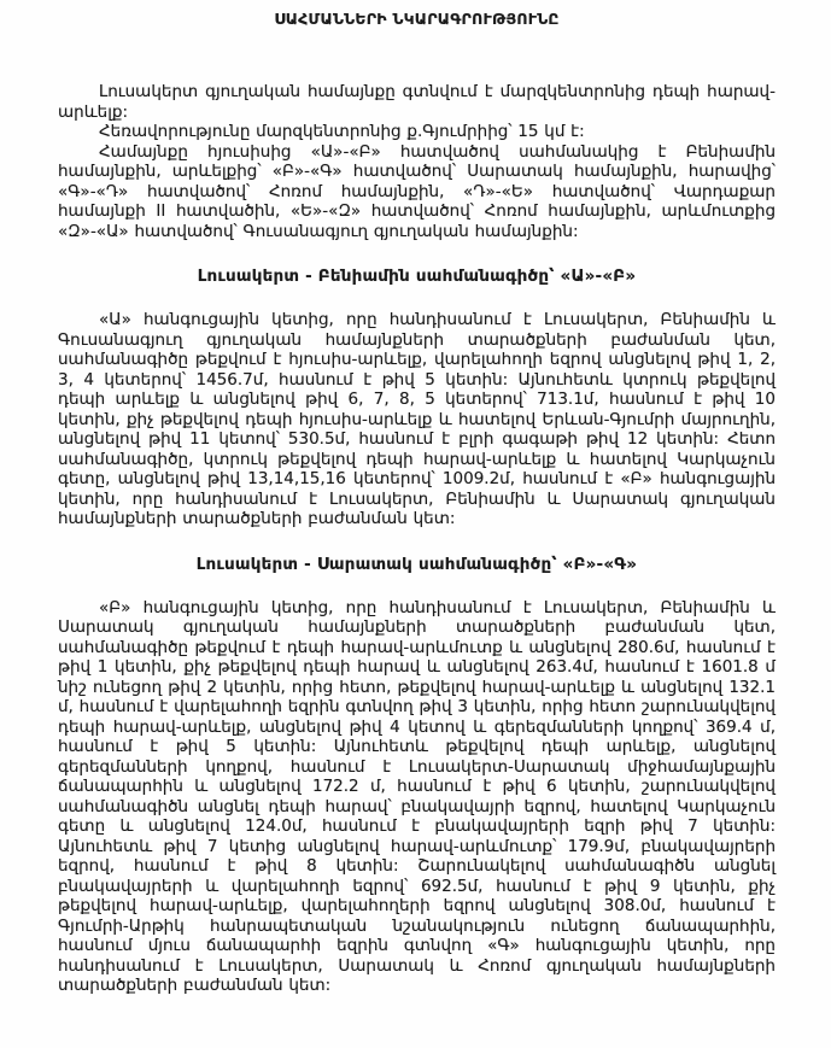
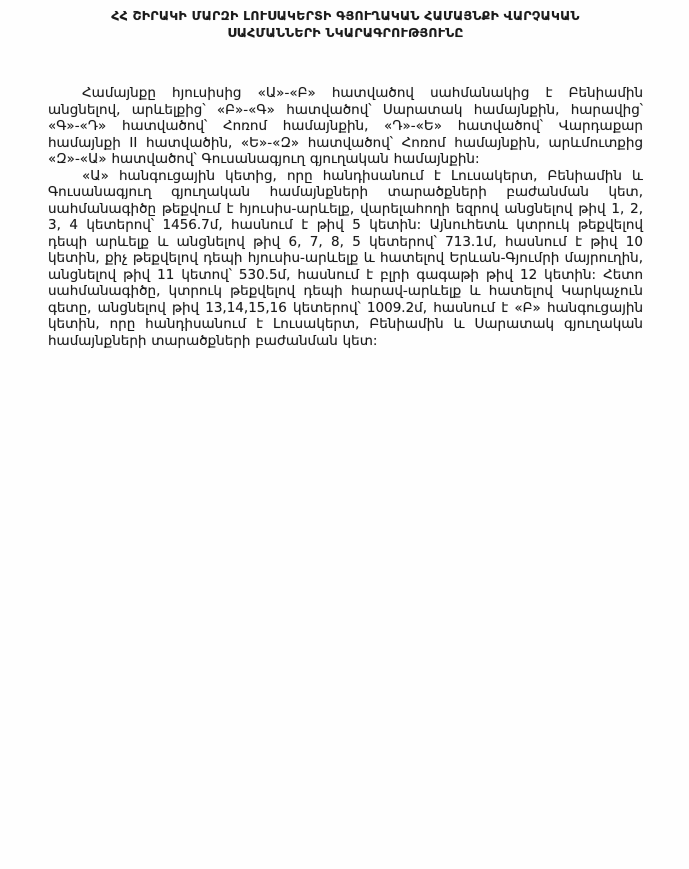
+ ՀՀ ՇԻՐԱԿԻ ՄԱՐԶԻ ԼՈՒՍԱԿԵՐՏԻ ԳՅՈՒՂԱԿԱՆ ՀԱՄԱՅՆՔԻ ՎԱՐՉԱԿԱՆ
  ՍԱՀՄԱՆՆԵՐԻ ՆԿԱՐԱԳՐՈՒԹՅՈՒՆԸ
- Լուսակերտ գյուղական համայնքը գտնվում է մարզկենտրոնից դեպի հարավ-արևելք:
- Հեռավորությունը մարզկենտրոնից ք.Գյումրիից՝ 15 կմ է:
- Համայնքը հյուսիսից «Ա»-«Բ» հատվածով սահմանակից է Բենիամին համայնքին, արևելքից՝ «Բ»-«Գ» հատվածով՝ Սարատակ համայնքին, հարավից՝ «Գ»-«Դ» հատվածով՝ Հոռոմ համայնքին, «Դ»-«Ե» հատվածով՝ Վարդաքար համայնքի II հատվածին, «Ե»-«Զ» հատվածով՝ Հոռոմ համայնքին, արևմուտքից «Զ»-«Ա» հատվածով՝ Գուսանագյուղ գյուղական համայնքին:
+ Համայնքը հյուսիսից «Ա»-«Բ» հատվածով սահմանակից է Բենիամին անցնելով, արևելքից՝ «Բ»-«Գ» հատվածով՝ Սարատակ համայնքին, հարավից՝ «Գ»-«Դ» հատվածով՝ Հոռոմ համայնքին, «Դ»-«Ե» հատվածով՝ Վարդաքար համայնքի II հատվածին, «Ե»-«Զ» հատվածով՝ Հոռոմ համայնքին, արևմուտքից «Զ»-«Ա» հատվածով՝ Գուսանագյուղ գյուղական համայնքին:
- Լուսակերտ - Բենիամին սահմանագիծը՝ «Ա»-«Բ»
  «Ա» հանգուցային կետից, որը հանդիսանում է Լուսակերտ, Բենիամին և Գուսանագյուղ գյուղական համայնքների տարածքների բաժանման կետ, սահմանագիծը թեքվում է հյուսիս-արևելք, վարելահողի եզրով անցնելով թիվ 1, 2, 3, 4 կետերով՝ 1456.7մ, հասնում է թիվ 5 կետին: Այնուհետև կտրուկ թեքվելով դեպի արևելք և անցնելով թիվ 6, 7, 8, 5 կետերով՝ 713.1մ, հասնում է թիվ 10 կետին, քիչ թեքվելով դեպի հյուսիս-արևելք և հատելով Երևան-Գյումրի մայրուղին, անցնելով թիվ 11 կետով՝ 530.5մ, հասնում է բլրի գագաթի թիվ 12 կետին: Հետո սահմանագիծը, կտրուկ թեքվելով դեպի հարավ-արևելք և հատելով Կարկաչուն գետը, անցնելով թիվ 13,14,15,16 կետերով՝ 1009.2մ, հասնում է «Բ» հանգուցային կետին, որը հանդիսանում է Լուսակերտ, Բենիամին և Սարատակ գյուղական համայնքների տարածքների բաժանման կետ:
- Լուսակերտ - Սարատակ սահմանագիծը՝ «Բ»-«Գ»
- «Բ» հանգուցային կետից, որը հանդիսանում է Լուսակերտ, Բենիամին և Սարատակ գյուղական համայնքների տարածքների բաժանման կետ, սահմանագիծը թեքվում է դեպի հարավ-արևմուտք և անցնելով 280.6մ, հասնում է թիվ 1 կետին, քիչ թեքվելով դեպի հարավ և անցնելով 263.4մ, հասնում է 1601.8 մ նիշ ունեցող թիվ 2 կետին, որից հետո, թեքվելով հարավ-արևելք և անցնելով 132.1 մ, հասնում է վարելահողի եզրին գտնվող թիվ 3 կետին, որից հետո շարունակվելով դեպի հարավ-արևելք, անցնելով թիվ 4 կետով և գերեզմանների կողքով՝ 369.4 մ, հասնում է թիվ 5 կետին: Այնուհետև թեքվելով դեպի արևելք, անցնելով գերեզմանների կողքով, հասնում է Լուսակերտ-Սարատակ միջհամայնքային ճանապարհին և անցնելով 172.2 մ, հասնում է թիվ 6 կետին, շարունակվելով սահմանագիծն անցնել դեպի հարավ՝ բնակավայրի եզրով, հատելով Կարկաչուն գետը և անցնելով 124.0մ, հասնում է բնակավայրերի եզրի թիվ 7 կետին: Այնուհետև թիվ 7 կետից անցնելով հարավ-արևմուտք՝ 179.9մ, բնակավայրերի եզրով, հասնում է թիվ 8 կետին: Շարունակելով սահմանագիծն անցնել բնակավայրերի և վարելահողի եզրով՝ 692.5մ, հասնում է թիվ 9 կետին, քիչ թեքվելով հարավ-արևելք, վարելահողերի եզրով անցնելով 308.0մ, հասնում է Գյումրի-Արթիկ հանրապետական նշանակություն ունեցող ճանապարհին, հասնում մյուս ճանապարհի եզրին գտնվող «Գ» հանգուցային կետին, որը հանդիսանում է Լուսակերտ, Սարատակ և Հոռոմ գյուղական համայնքների տարածքների բաժանման կետ:
